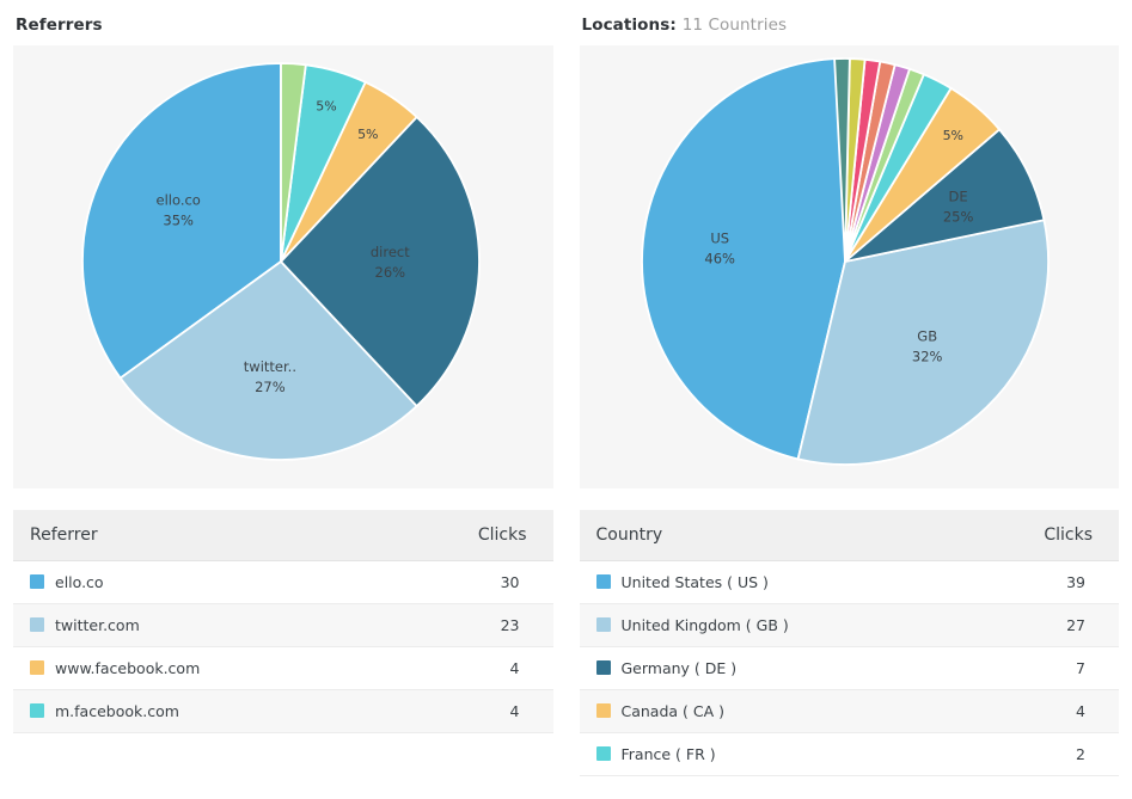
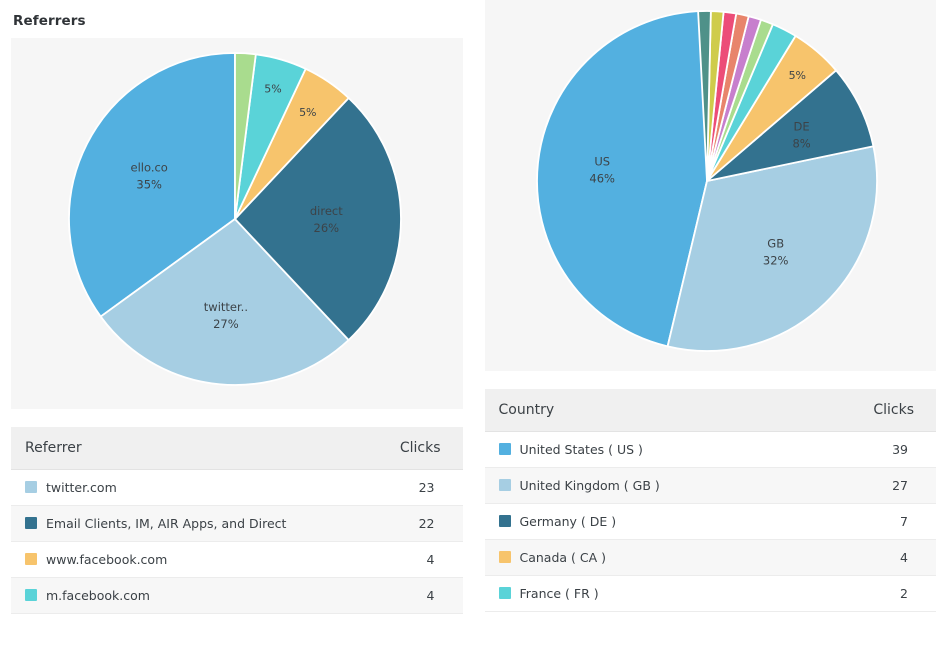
  Referrers
  ello.co
  35%
  twitter..
  27%
  direct
  26%
  5%
  5%
  Referrer	Clicks
- ello.co	30
  twitter.com	23
+ Email Clients, IM, AIR Apps, and Direct	22
  www.facebook.com	4
  m.facebook.com	4
- Locations: 11 Countries
  US
  46%
  GB
  32%
  DE
- 25%
+ 8%
  5%
  Country	Clicks
  United States ( US )	39
  United Kingdom ( GB )	27
  Germany ( DE )	7
  Canada ( CA )	4
  France ( FR )	2
